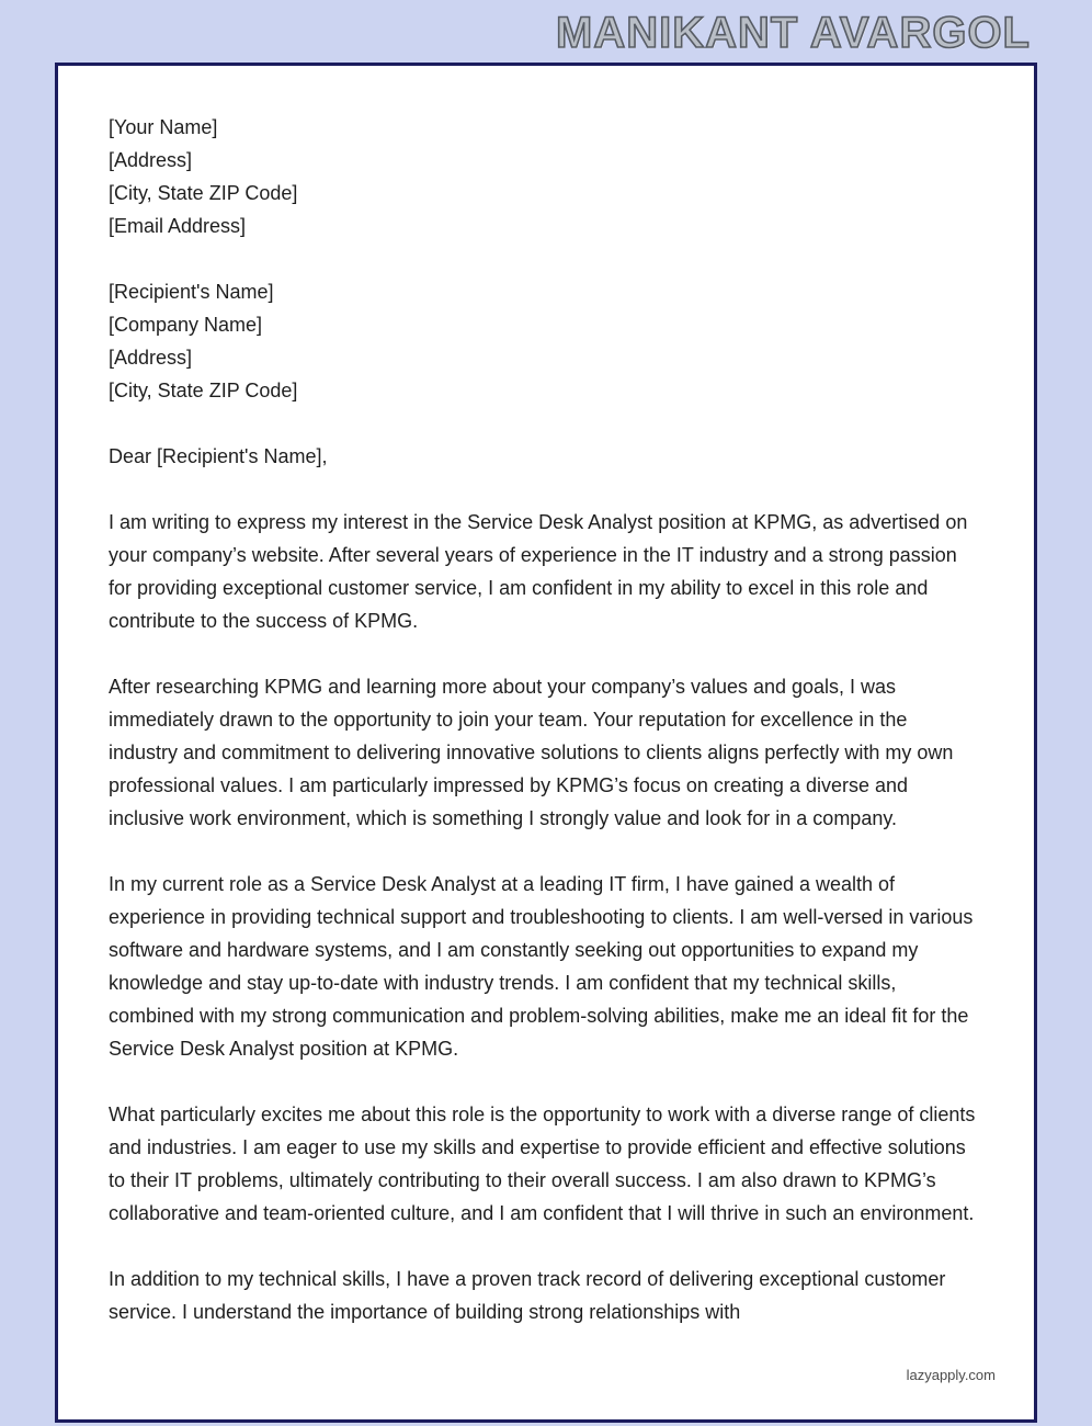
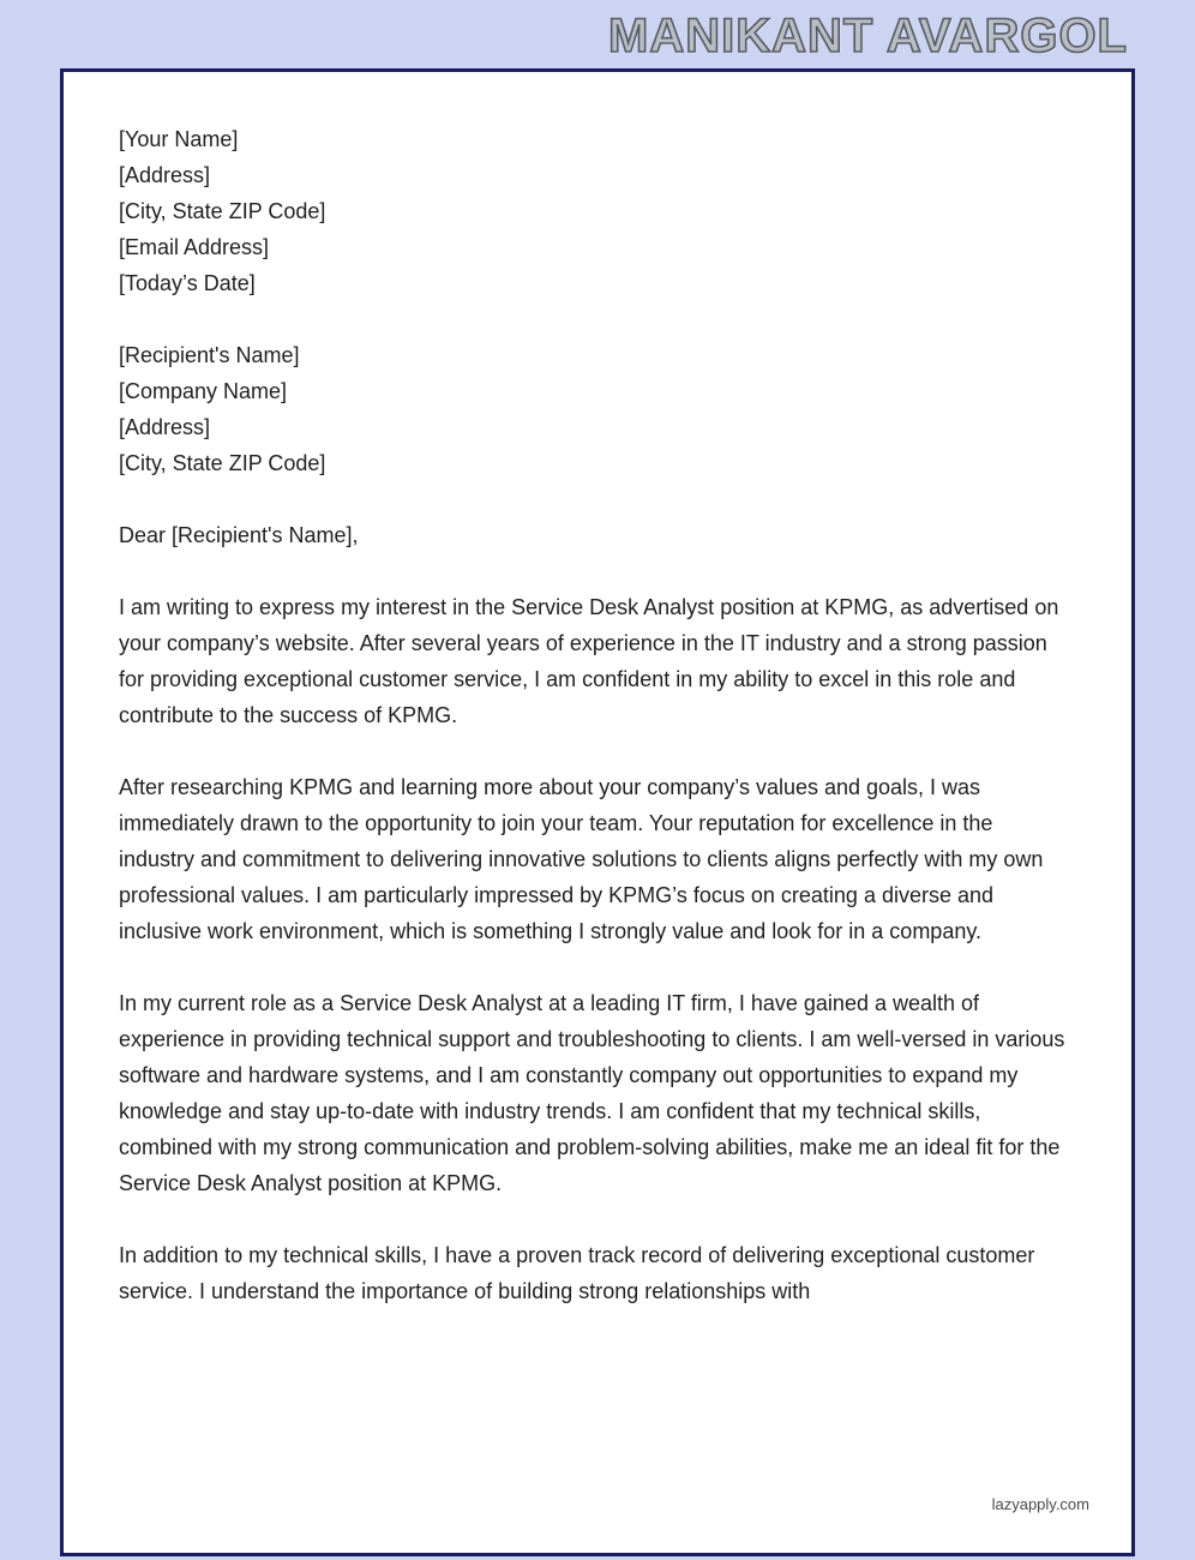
  MANIKANT AVARGOL
  [Your Name]
  [Address]
  [City, State ZIP Code]
  [Email Address]
+ [Today’s Date]
  [Recipient's Name]
  [Company Name]
  [Address]
  [City, State ZIP Code]
  Dear [Recipient's Name],
  I am writing to express my interest in the Service Desk Analyst position at KPMG, as advertised on your company’s website. After several years of experience in the IT industry and a strong passion for providing exceptional customer service, I am confident in my ability to excel in this role and contribute to the success of KPMG.
  After researching KPMG and learning more about your company’s values and goals, I was immediately drawn to the opportunity to join your team. Your reputation for excellence in the industry and commitment to delivering innovative solutions to clients aligns perfectly with my own professional values. I am particularly impressed by KPMG’s focus on creating a diverse and inclusive work environment, which is something I strongly value and look for in a company.
- In my current role as a Service Desk Analyst at a leading IT firm, I have gained a wealth of experience in providing technical support and troubleshooting to clients. I am well-versed in various software and hardware systems, and I am constantly seeking out opportunities to expand my knowledge and stay up-to-date with industry trends. I am confident that my technical skills, combined with my strong communication and problem-solving abilities, make me an ideal fit for the Service Desk Analyst position at KPMG.
+ In my current role as a Service Desk Analyst at a leading IT firm, I have gained a wealth of experience in providing technical support and troubleshooting to clients. I am well-versed in various software and hardware systems, and I am constantly company out opportunities to expand my knowledge and stay up-to-date with industry trends. I am confident that my technical skills, combined with my strong communication and problem-solving abilities, make me an ideal fit for the Service Desk Analyst position at KPMG.
- What particularly excites me about this role is the opportunity to work with a diverse range of clients and industries. I am eager to use my skills and expertise to provide efficient and effective solutions to their IT problems, ultimately contributing to their overall success. I am also drawn to KPMG’s collaborative and team-oriented culture, and I am confident that I will thrive in such an environment.
  In addition to my technical skills, I have a proven track record of delivering exceptional customer service. I understand the importance of building strong relationships with
  lazyapply.com
